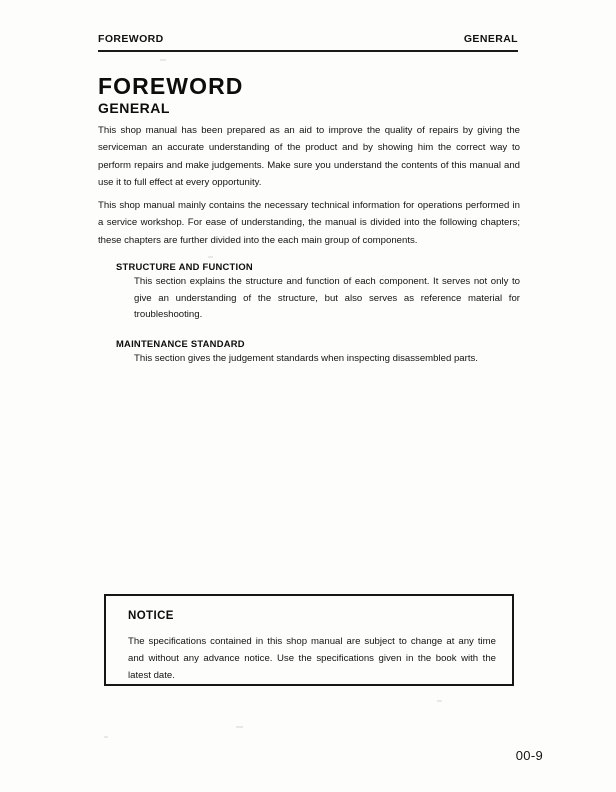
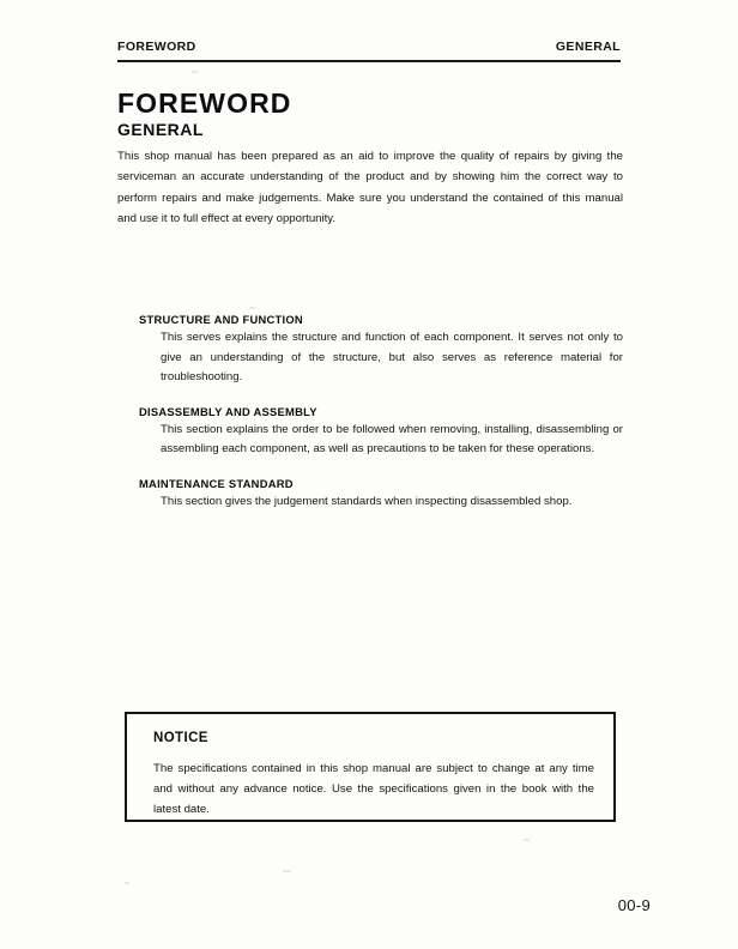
  FOREWORD
  GENERAL
  FOREWORD
  GENERAL
- This shop manual has been prepared as an aid to improve the quality of repairs by giving the serviceman an accurate understanding of the product and by showing him the correct way to perform repairs and make judgements. Make sure you understand the contents of this manual and use it to full effect at every opportunity.
+ This shop manual has been prepared as an aid to improve the quality of repairs by giving the serviceman an accurate understanding of the product and by showing him the correct way to perform repairs and make judgements. Make sure you understand the contained of this manual and use it to full effect at every opportunity.
- This shop manual mainly contains the necessary technical information for operations performed in a service workshop. For ease of understanding, the manual is divided into the following chapters; these chapters are further divided into the each main group of components.
  STRUCTURE AND FUNCTION
- This section explains the structure and function of each component. It serves not only to give an understanding of the structure, but also serves as reference material for troubleshooting.
+ This serves explains the structure and function of each component. It serves not only to give an understanding of the structure, but also serves as reference material for troubleshooting.
+ DISASSEMBLY AND ASSEMBLY
+ This section explains the order to be followed when removing, installing, disassembling or assembling each component, as well as precautions to be taken for these operations.
  MAINTENANCE STANDARD
- This section gives the judgement standards when inspecting disassembled parts.
+ This section gives the judgement standards when inspecting disassembled shop.
  NOTICE
  The specifications contained in this shop manual are subject to change at any time and without any advance notice. Use the specifications given in the book with the latest date.
  00-9
